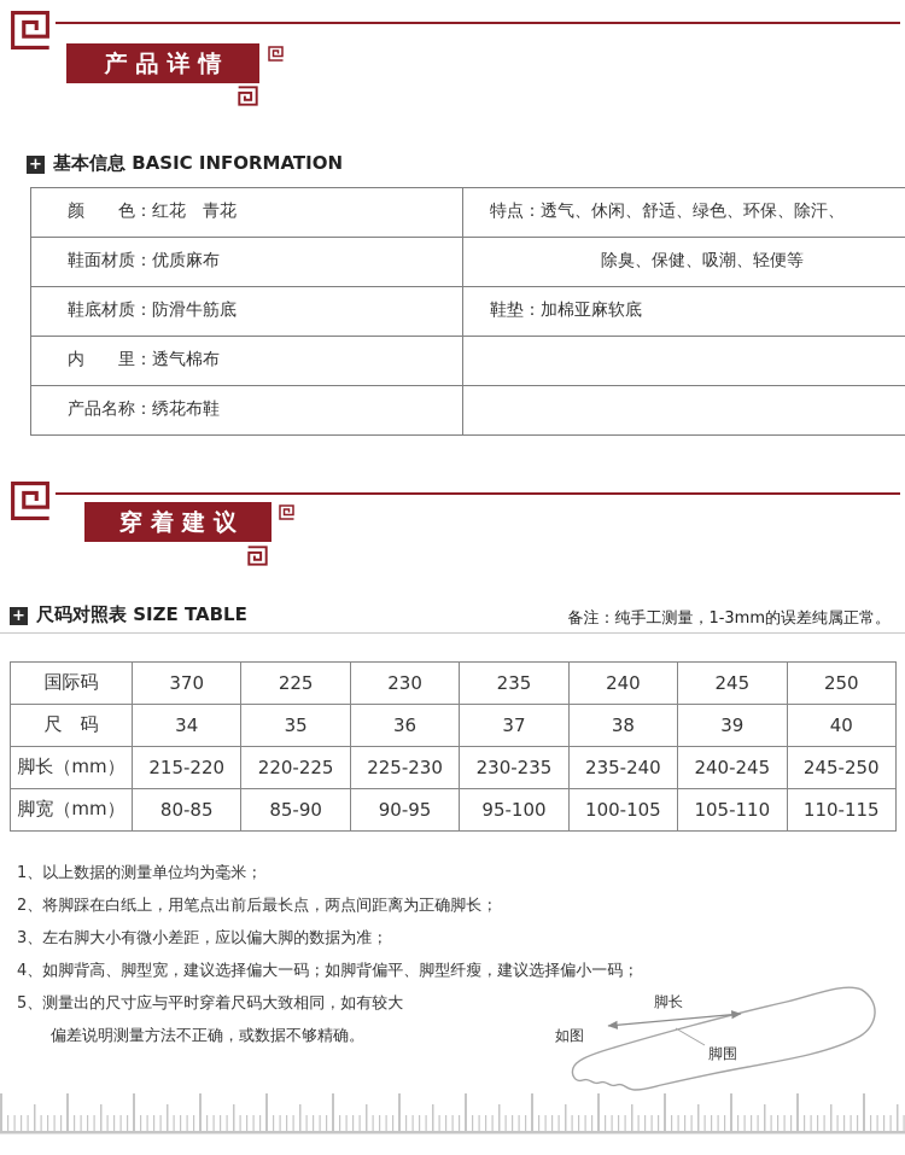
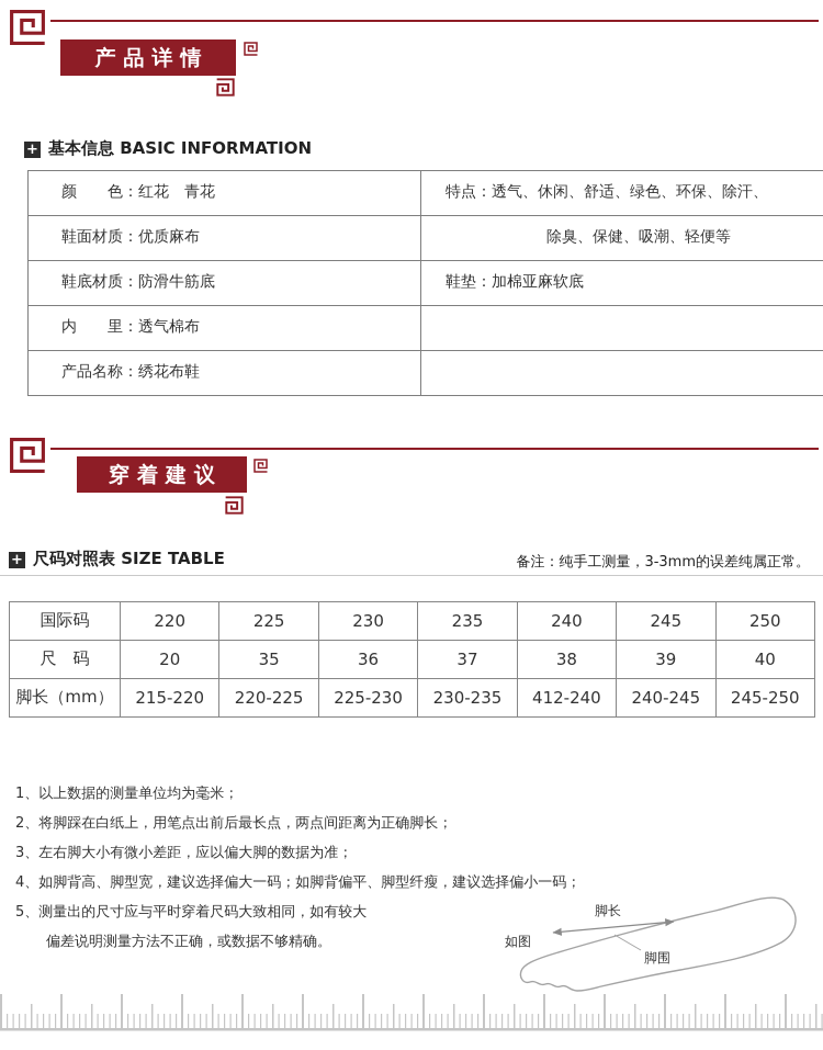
  产品详情
  +
  基本信息 BASIC INFORMATION
  颜 色：红花 青花	特点：透气、休闲、舒适、绿色、环保、除汗、
  鞋面材质：优质麻布	除臭、保健、吸潮、轻便等
  鞋底材质：防滑牛筋底	鞋垫：加棉亚麻软底
  内 里：透气棉布
  产品名称：绣花布鞋
  穿着建议
  +
  尺码对照表 SIZE TABLE
- 备注：纯手工测量，1-3mm的误差纯属正常。
+ 备注：纯手工测量，3-3mm的误差纯属正常。
- 国际码	370	225	230	235	240	245	250
+ 国际码	220	225	230	235	240	245	250
- 尺 码	34	35	36	37	38	39	40
+ 尺 码	20	35	36	37	38	39	40
- 脚长（mm）	215-220	220-225	225-230	230-235	235-240	240-245	245-250
+ 脚长（mm）	215-220	220-225	225-230	230-235	412-240	240-245	245-250
- 脚宽（mm）	80-85	85-90	90-95	95-100	100-105	105-110	110-115
  1、以上数据的测量单位均为毫米；
  2、将脚踩在白纸上，用笔点出前后最长点，两点间距离为正确脚长；
  3、左右脚大小有微小差距，应以偏大脚的数据为准；
  4、如脚背高、脚型宽，建议选择偏大一码；如脚背偏平、脚型纤瘦，建议选择偏小一码；
  5、测量出的尺寸应与平时穿着尺码大致相同，如有较大
  偏差说明测量方法不正确，或数据不够精确。
  脚长
  如图
  脚围
